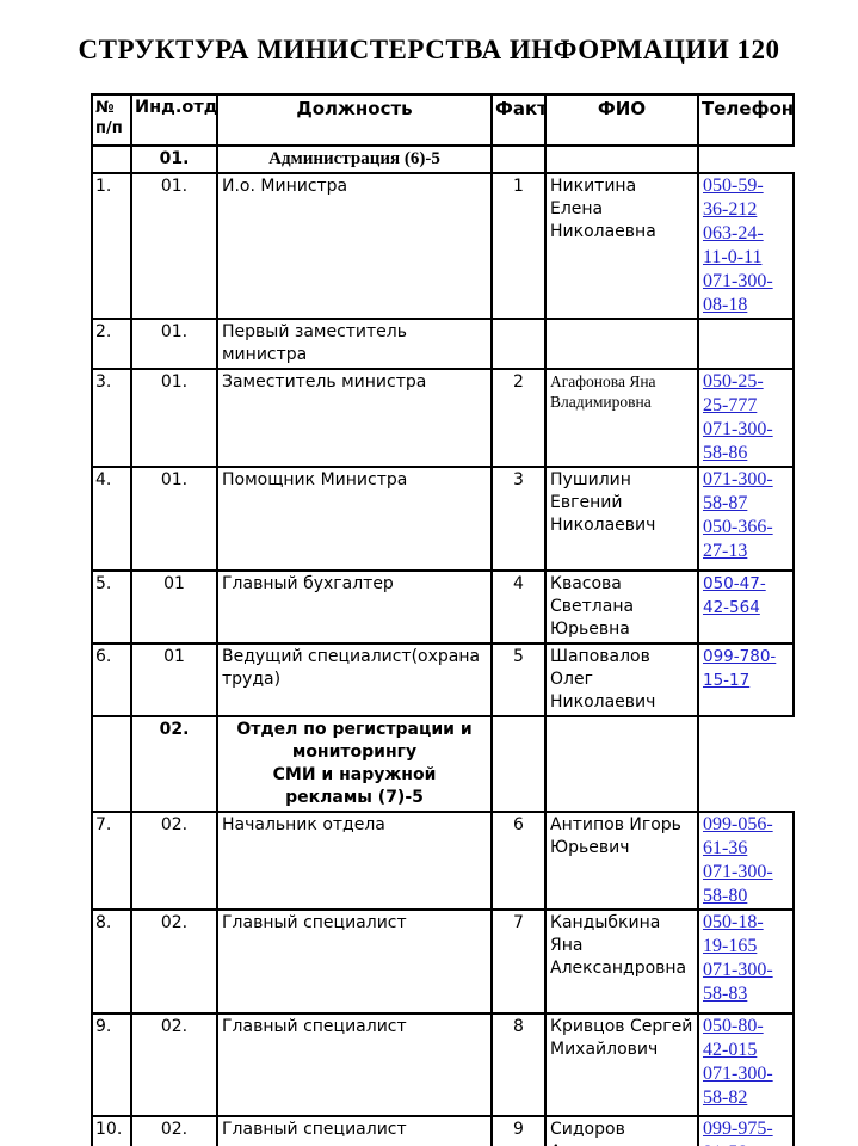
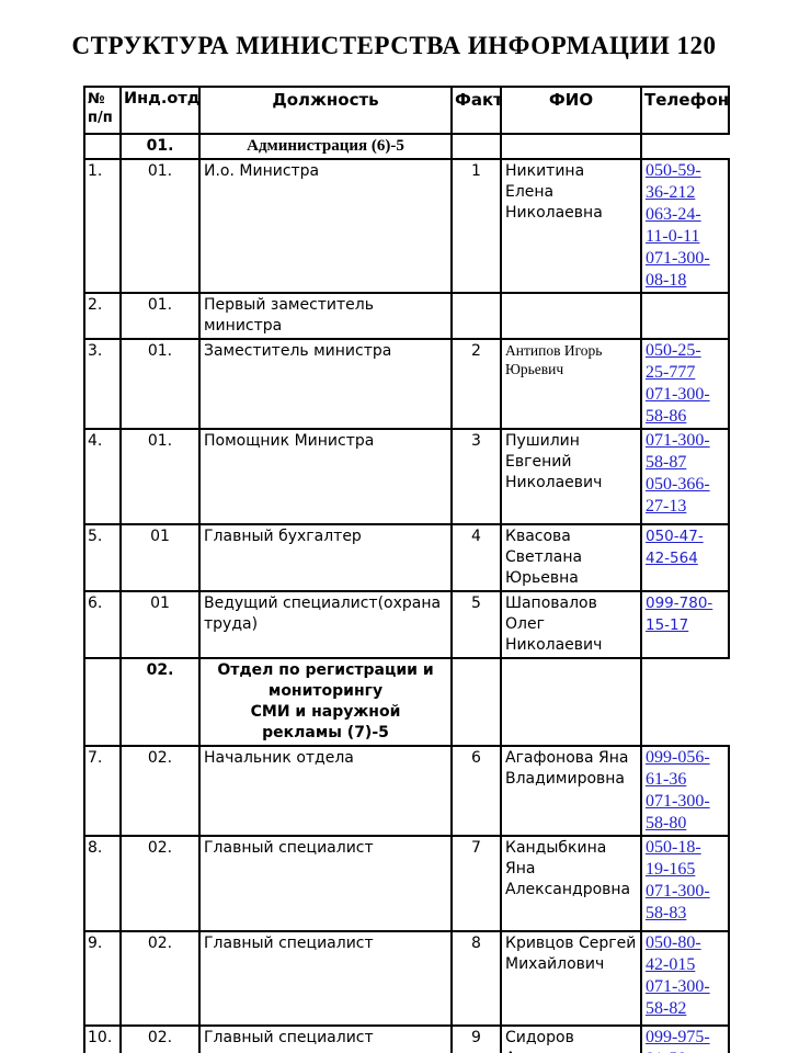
  СТРУКТУРА МИНИСТЕРСТВА ИНФОРМАЦИИ 120
  № п/п	Инд.отд	Должность	Факт	ФИО	Телефон
  	01.	Администрация (6)-5
  1.	01.	И.о. Министра	1	Никитина Елена Николаевна	050-59-36-212063-24-11-0-11071-300-08-18
  2.	01.	Первый заместитель министра
- 3.	01.	Заместитель министра	2	Агафонова Яна Владимировна	050-25-25-777071-300-58-86
+ 3.	01.	Заместитель министра	2	Антипов Игорь Юрьевич	050-25-25-777071-300-58-86
  4.	01.	Помощник Министра	3	Пушилин Евгений Николаевич	071-300-58-87050-366-27-13
  5.	01	Главный бухгалтер	4	Квасова Светлана Юрьевна	050-47-42-564
  6.	01	Ведущий специалист(охрана труда)	5	Шаповалов Олег Николаевич	099-780-15-17
  	02.	Отдел по регистрации и мониторингу СМИ и наружной рекламы (7)-5
- 7.	02.	Начальник отдела	6	Антипов Игорь Юрьевич	099-056-61-36071-300-58-80
+ 7.	02.	Начальник отдела	6	Агафонова Яна Владимировна	099-056-61-36071-300-58-80
  8.	02.	Главный специалист	7	Кандыбкина Яна Александровна	050-18-19-165071-300-58-83
  9.	02.	Главный специалист	8	Кривцов Сергей Михайлович	050-80-42-015071-300-58-82
  10.	02.	Главный специалист	9	Сидоров	099-975-
